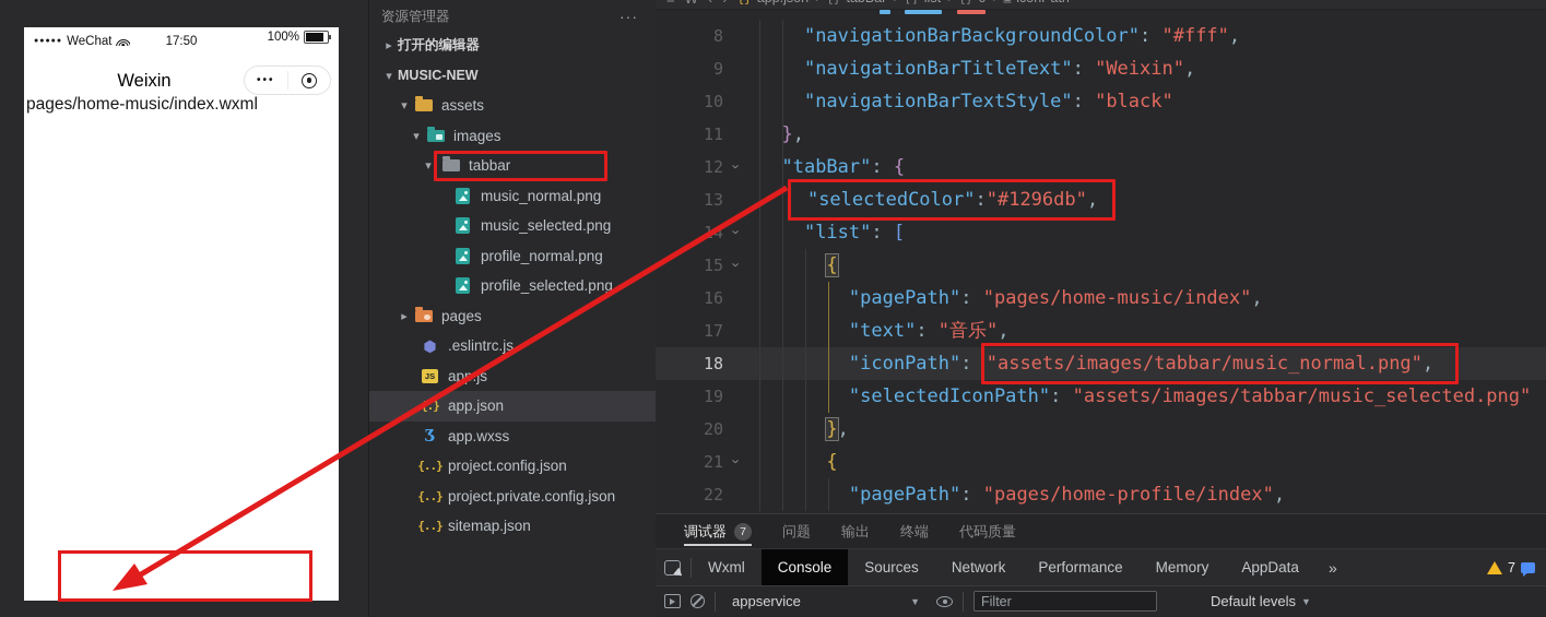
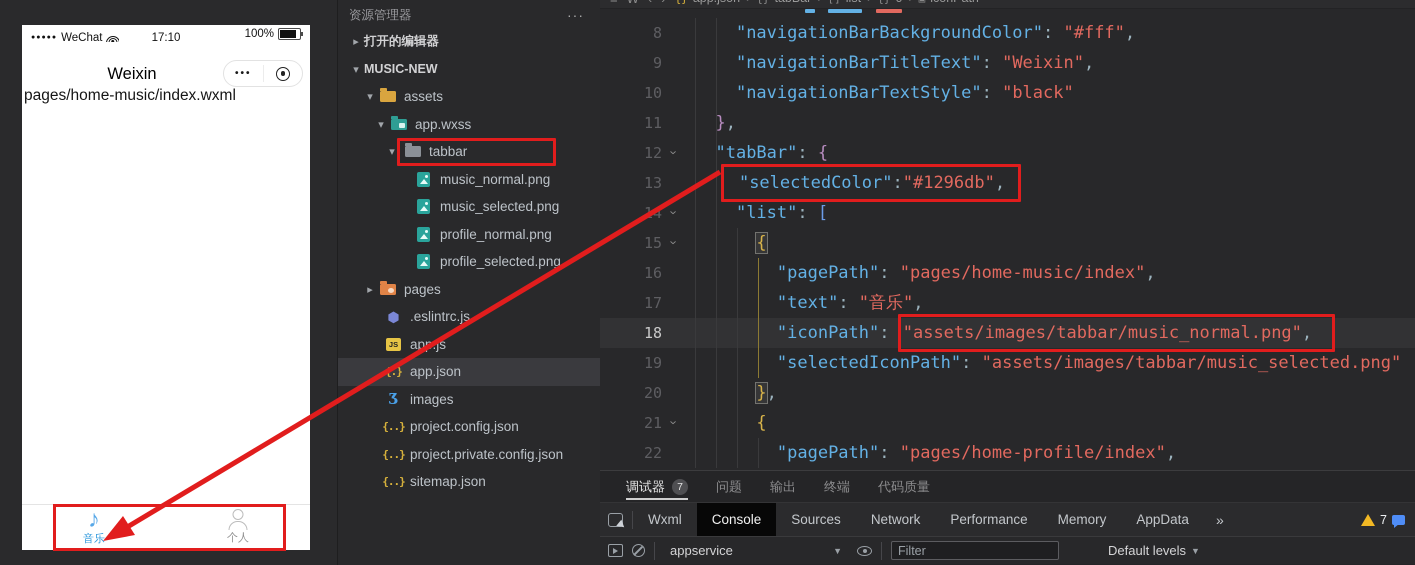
  WeChat
- 17:50
+ 17:10
  100%
  Weixin
  •••
  pages/home-music/index.wxml
+ ♪
+ 音乐
+ 个人
  资源管理器
  ···
  ▸
  打开的编辑器
  ▾
  MUSIC-NEW
  ▾
  assets
  ▾
- images
+ app.wxss
  ▾
  tabbar
  music_normal.png
  music_selected.png
  profile_normal.png
  profile_selected.png
  ▸
  pages
  ⬢
  .eslintrc.js
  JS
  app.json
  Ʒ
- app.wxss
+ images
  {..}
  project.config.json
  {..}
  project.private.config.json
  {..}
  sitemap.json
  8
  "navigationBarBackgroundColor": "#fff",
  9
  "navigationBarTitleText": "Weixin",
  10
  "navigationBarTextStyle": "black"
  11
  },
  12
  "tabBar": {
  13
  "selectedColor":"#1296db",
  "list": [
  15
  {
  16
  "pagePath": "pages/home-music/index",
  17
  "text": "音乐",
  18
  "iconPath": "assets/images/tabbar/music_normal.png",
  19
  "selectedIconPath": "assets/images/tabbar/music_selected.png"
  20
  },
  21
  {
  22
  "pagePath": "pages/home-profile/index",
  调试器
  7
  问题
  输出
  终端
  代码质量
  Wxml
  Console
  Sources
  Network
  Performance
  Memory
  AppData
  »
  7
  appservice
  ▼
  Filter
  Default levels
  ▼
